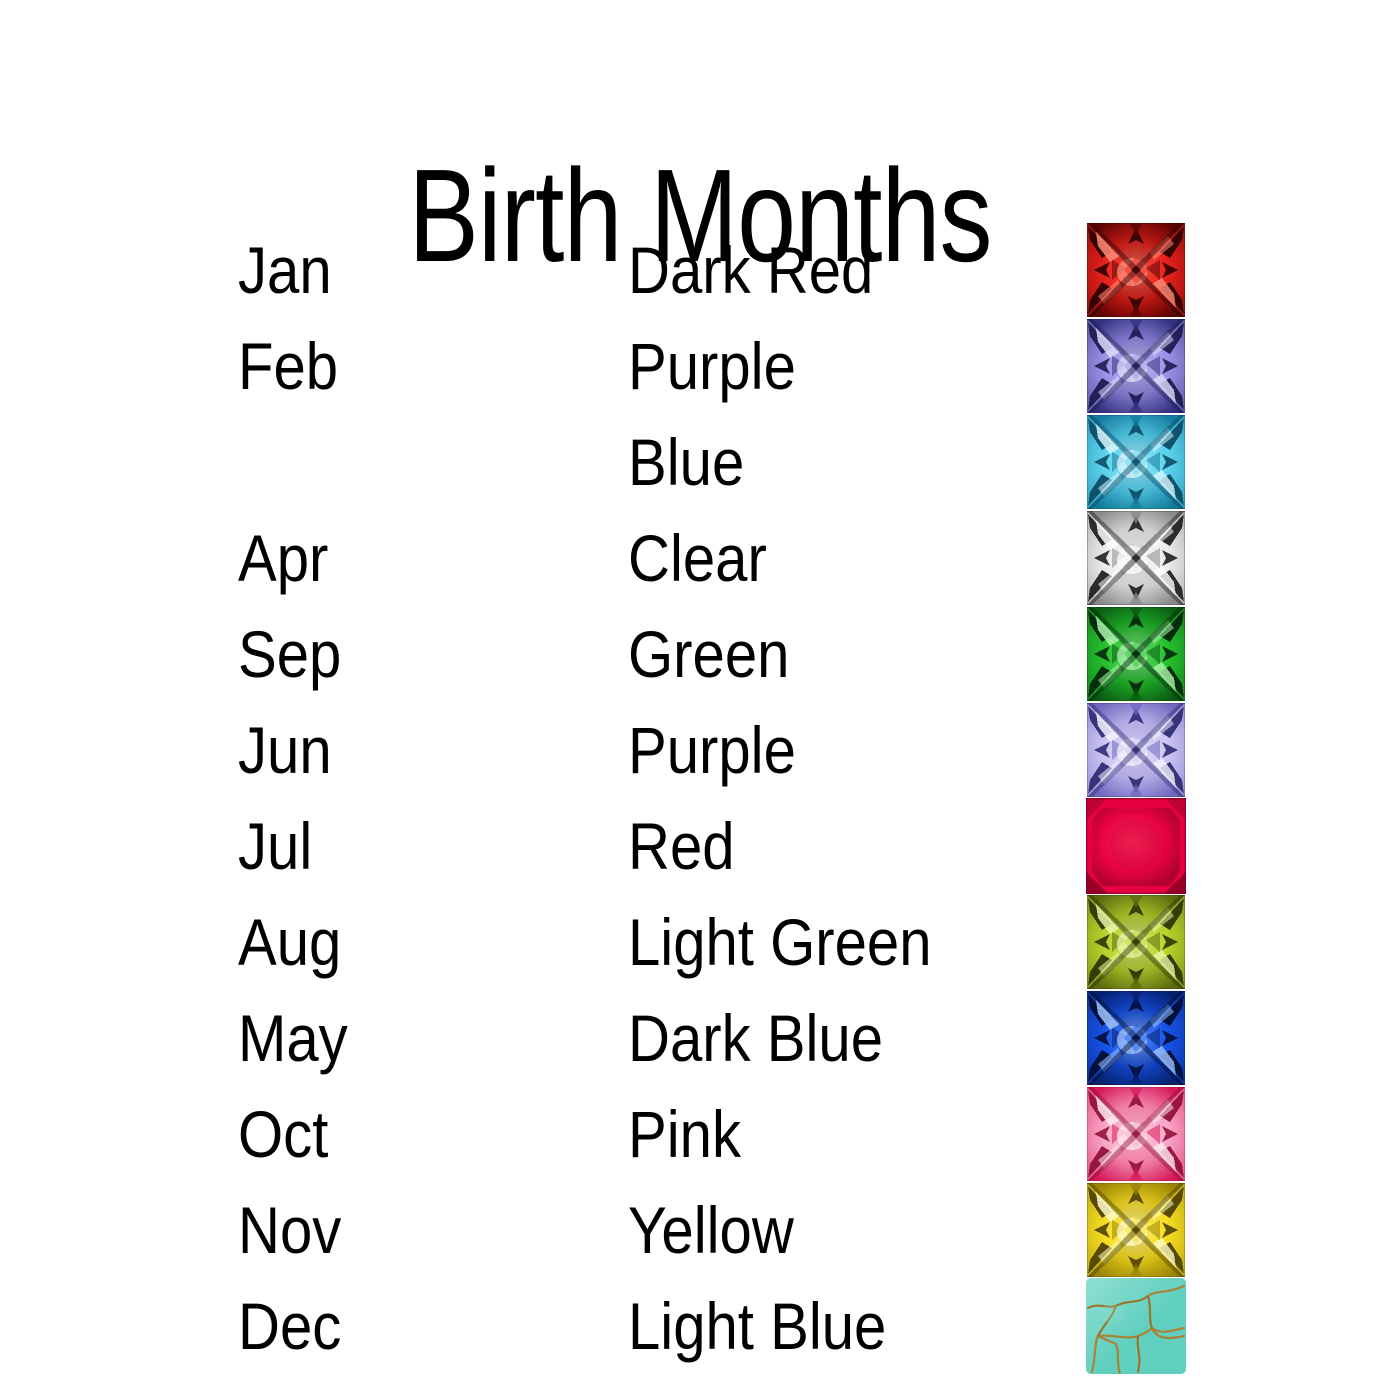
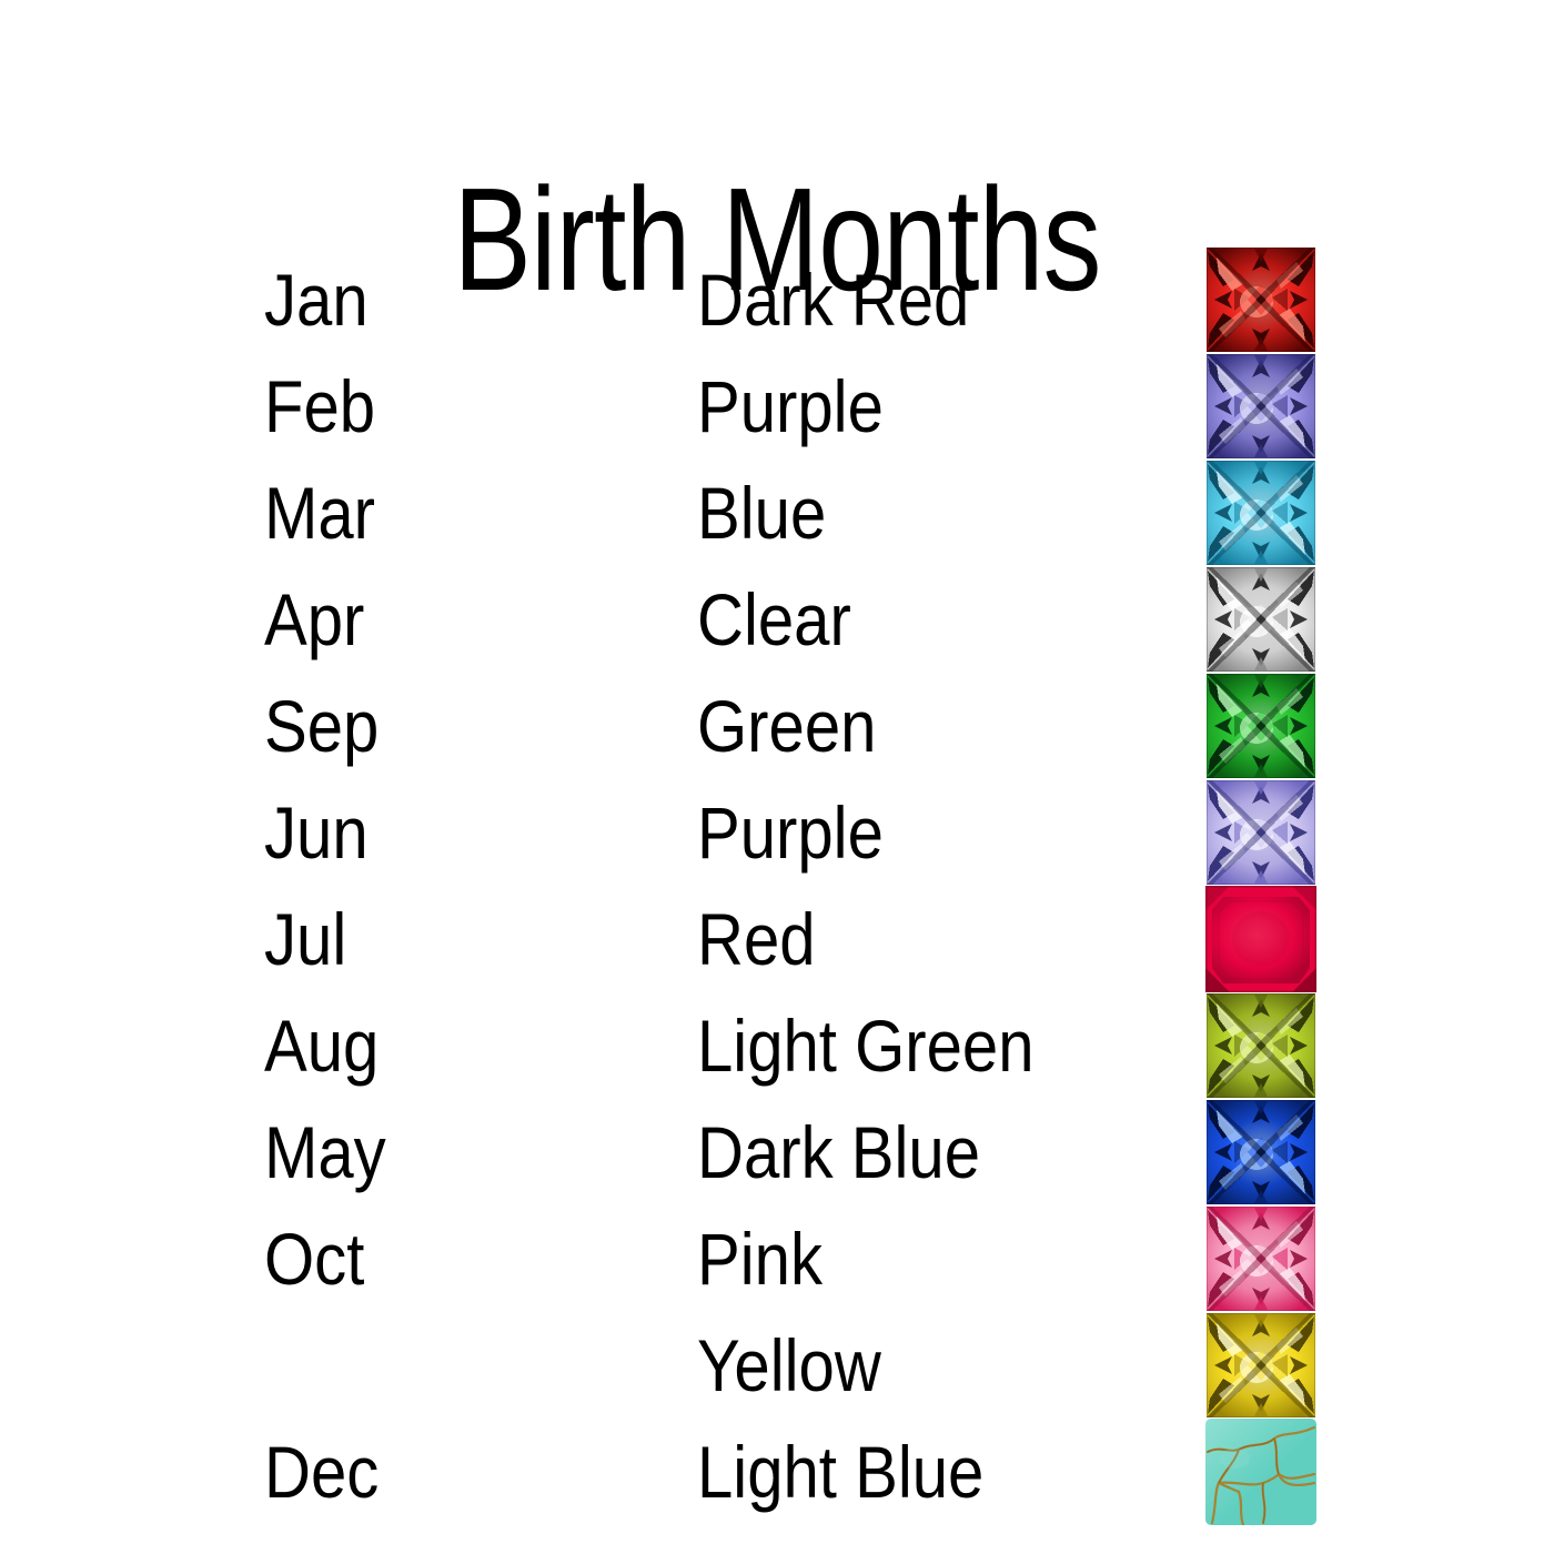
  Birth Months
  Jan
  Dark Red
  Feb
  Purple
+ Mar
  Blue
  Apr
  Clear
  Sep
  Green
  Jun
  Purple
  Jul
  Red
  Aug
  Light Green
  May
  Dark Blue
  Oct
  Pink
- Nov
  Yellow
  Dec
  Light Blue
